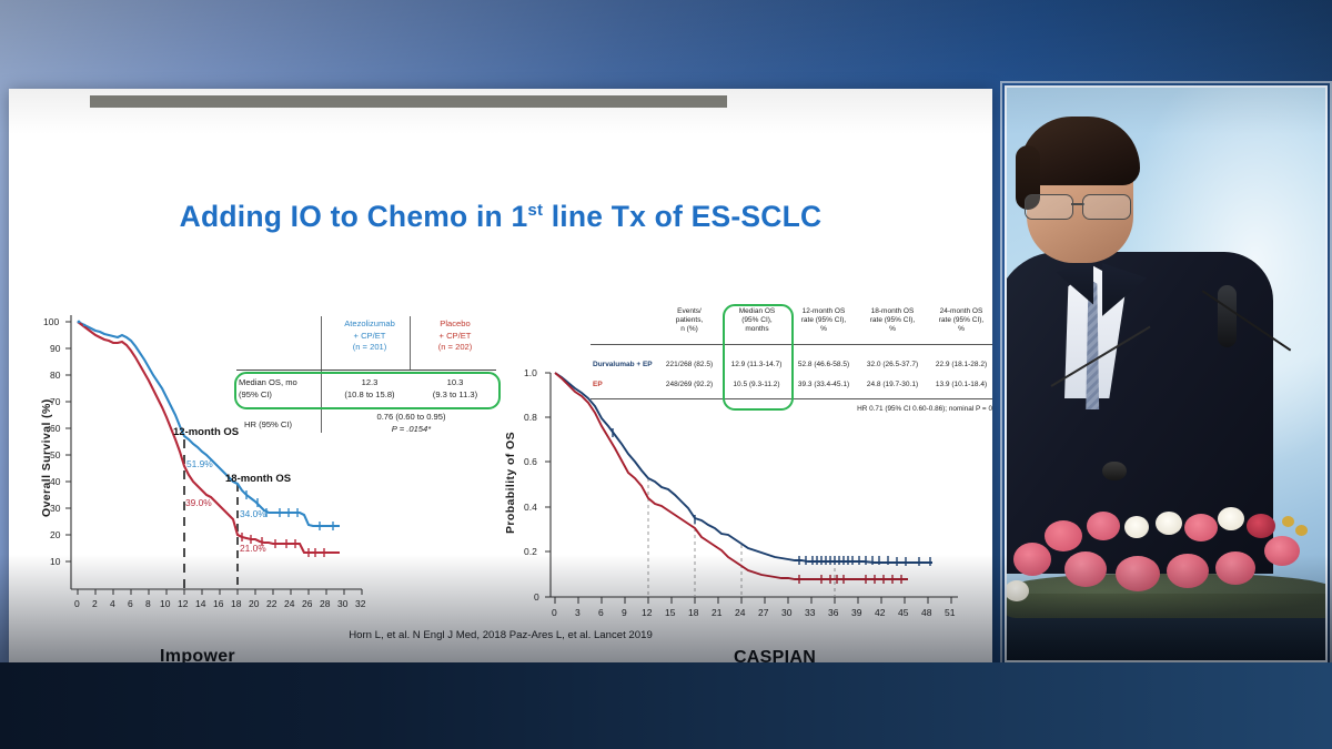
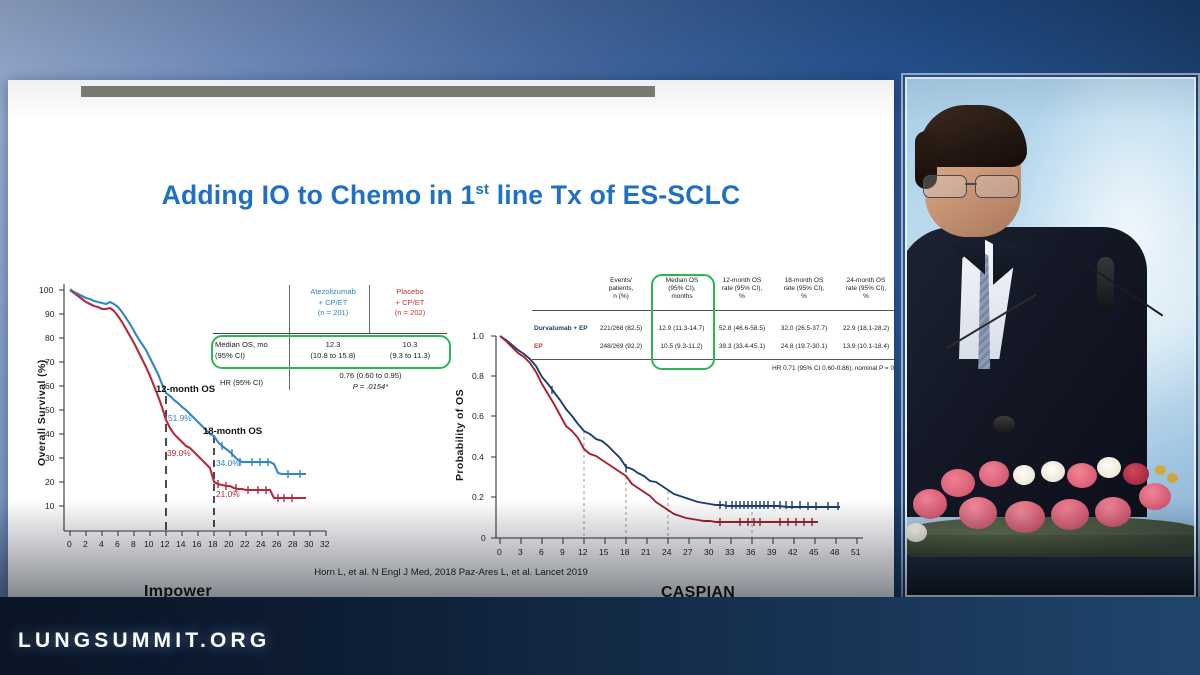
+ LUNGSUMMIT.ORG
